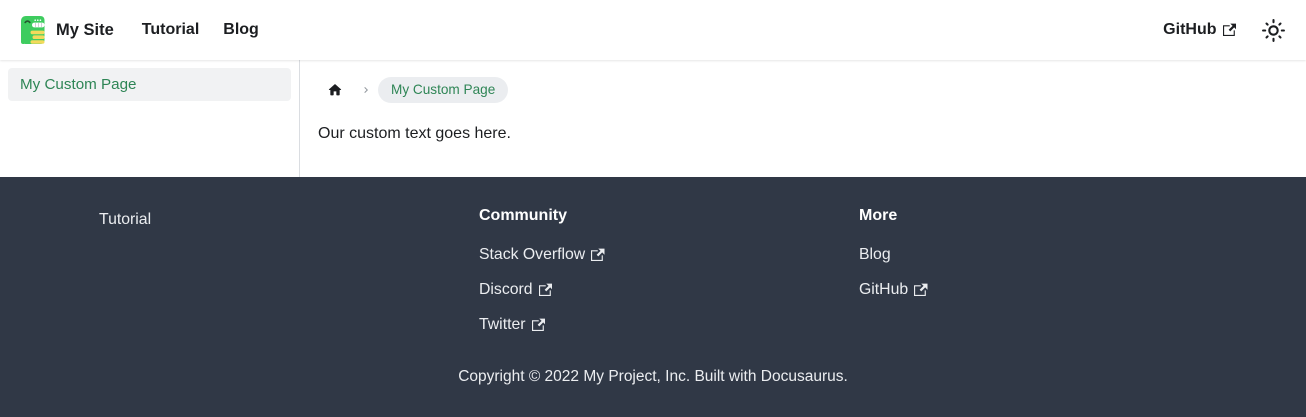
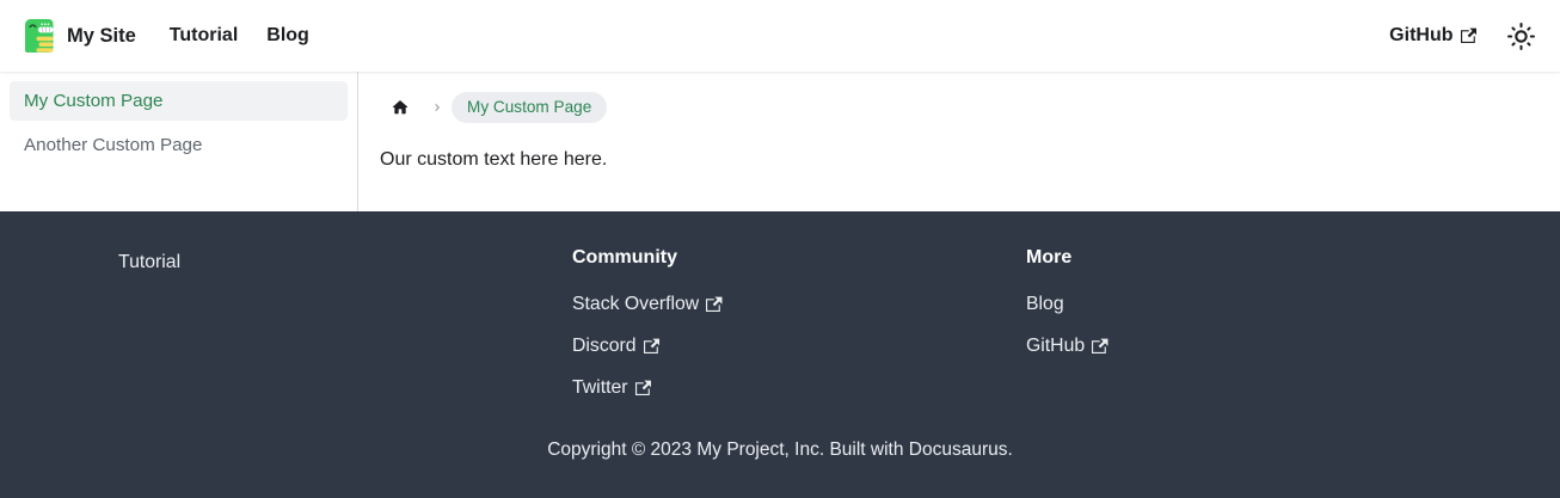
  My Site
  Tutorial
  Blog
  GitHub
  My Custom Page
+ Another Custom Page
  My Custom Page
- Our custom text goes here.
+ Our custom text here here.
  Tutorial
  Community
  Stack Overflow
  Discord
  Twitter
  More
  Blog
  GitHub
- Copyright © 2022 My Project, Inc. Built with Docusaurus.
+ Copyright © 2023 My Project, Inc. Built with Docusaurus.
